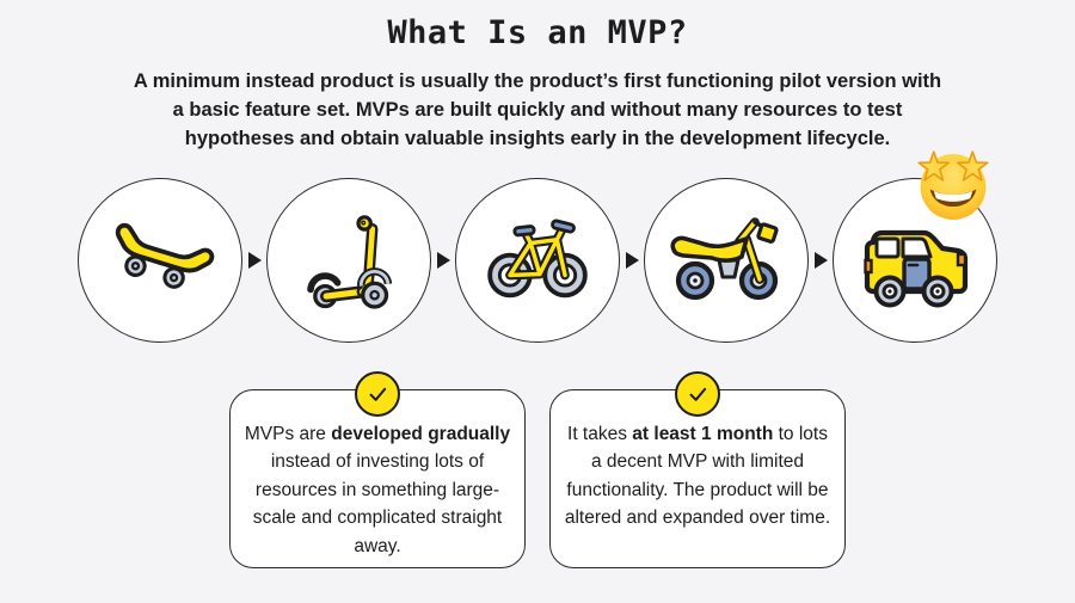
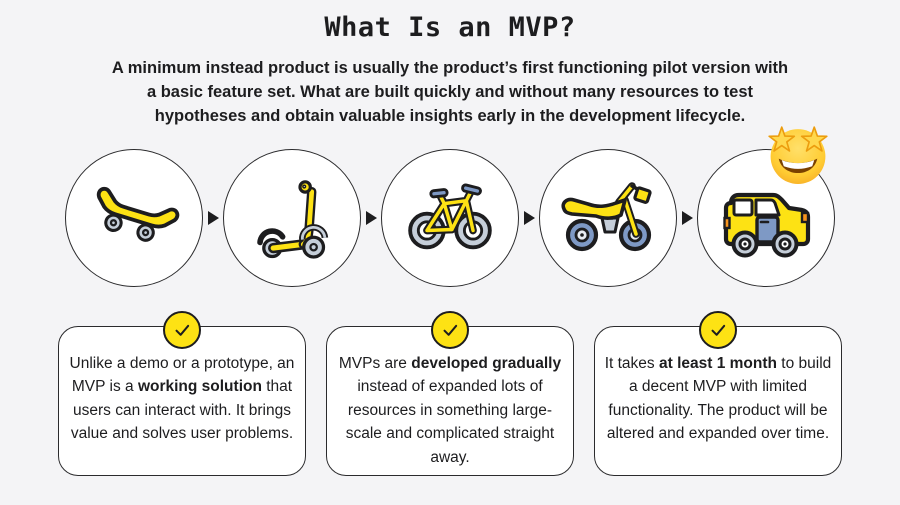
  What Is an MVP?
  A minimum instead product is usually the product’s first functioning pilot version with
- a basic feature set. MVPs are built quickly and without many resources to test
+ a basic feature set. What are built quickly and without many resources to test
  hypotheses and obtain valuable insights early in the development lifecycle.
+ Unlike a demo or a prototype, an MVP is a working solution that users can interact with. It brings value and solves user problems.
- MVPs are developed gradually instead of investing lots of resources in something large-scale and complicated straight away.
+ MVPs are developed gradually instead of expanded lots of resources in something large-scale and complicated straight away.
- It takes at least 1 month to lots a decent MVP with limited functionality. The product will be altered and expanded over time.
+ It takes at least 1 month to build a decent MVP with limited functionality. The product will be altered and expanded over time.
